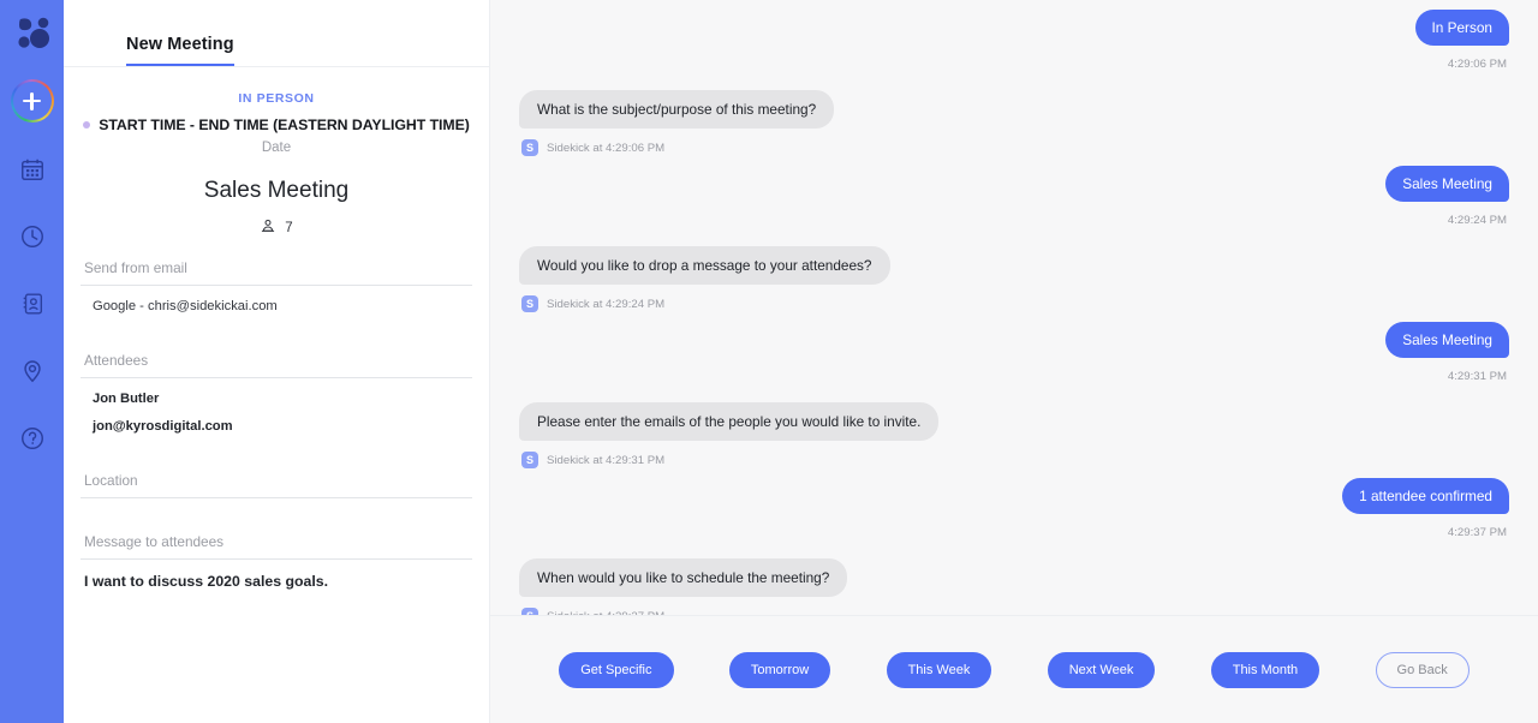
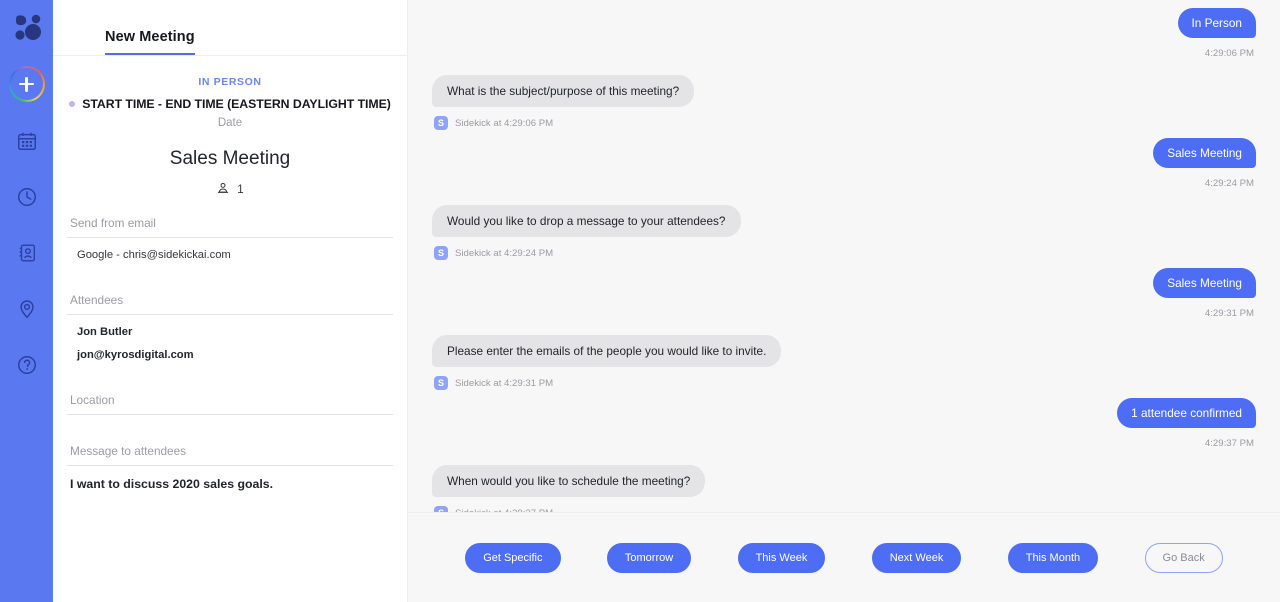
  New Meeting
  IN PERSON
  START TIME - END TIME (EASTERN DAYLIGHT TIME)
  Date
  Sales Meeting
- 7
+ 1
  Send from email
  Google - chris@sidekickai.com
  Attendees
  Jon Butler
  jon@kyrosdigital.com
  Location
  Message to attendees
  I want to discuss 2020 sales goals.
  In Person
  4:29:06 PM
  What is the subject/purpose of this meeting?
  S
  Sidekick at 4:29:06 PM
  Sales Meeting
  4:29:24 PM
  Would you like to drop a message to your attendees?
  S
  Sidekick at 4:29:24 PM
  Sales Meeting
  4:29:31 PM
  Please enter the emails of the people you would like to invite.
  S
  Sidekick at 4:29:31 PM
  1 attendee confirmed
  4:29:37 PM
  When would you like to schedule the meeting?
  Get Specific
  Tomorrow
  This Week
  Next Week
  This Month
  Go Back
